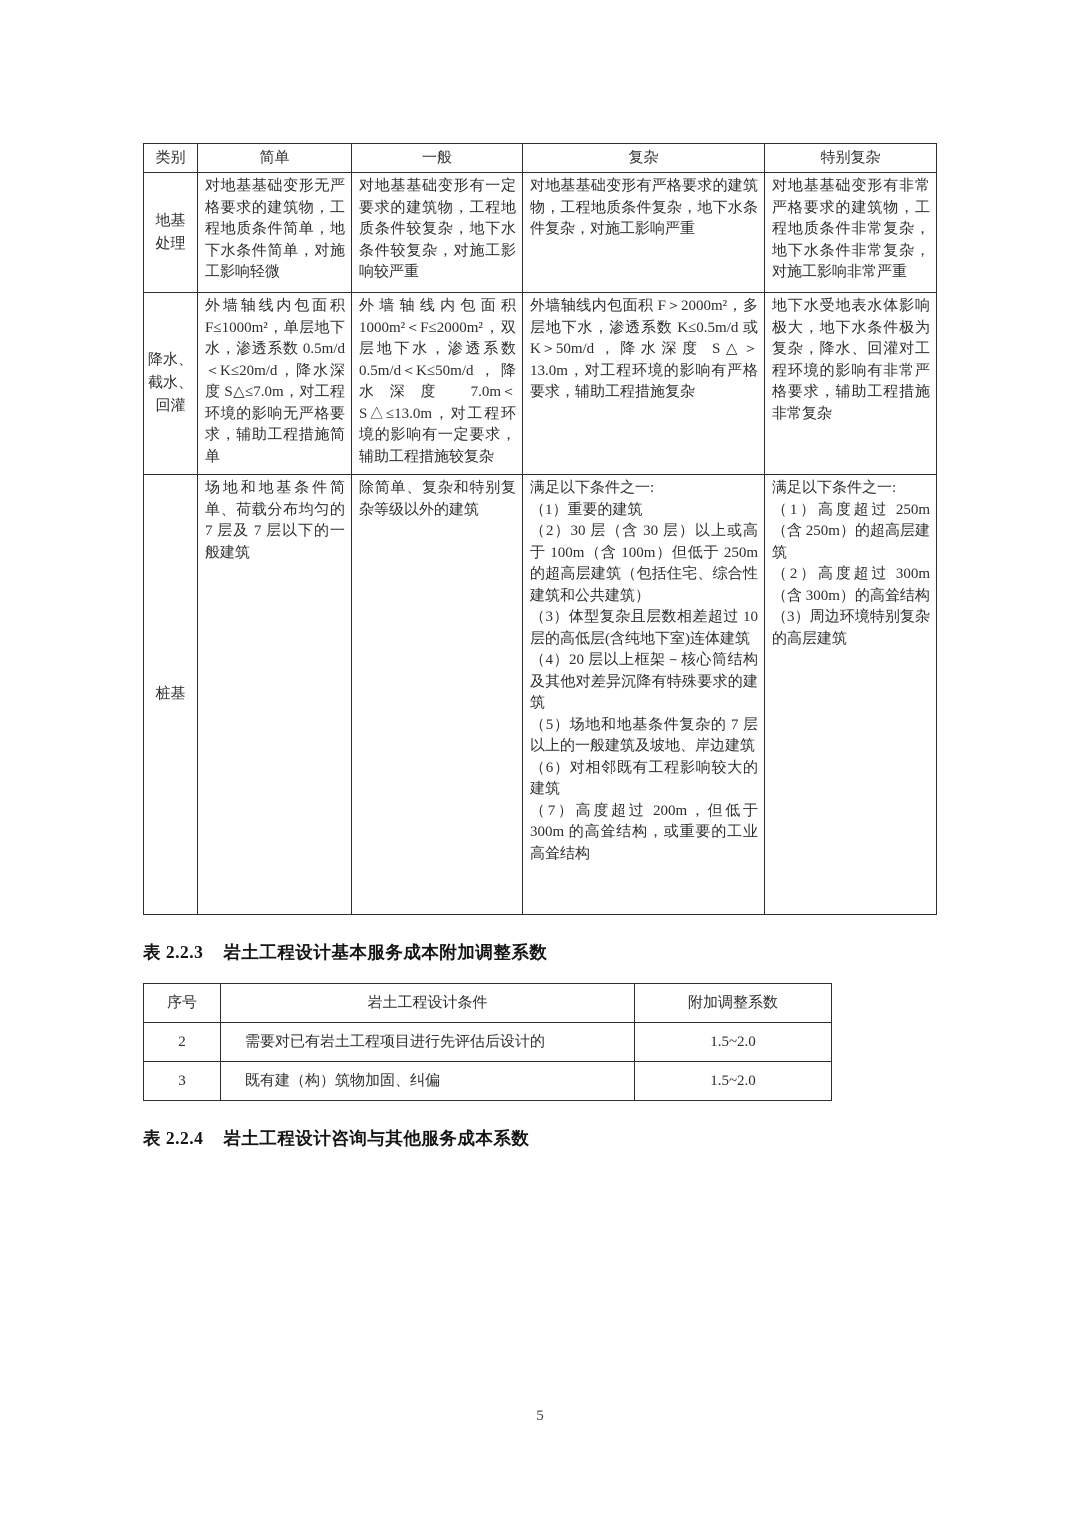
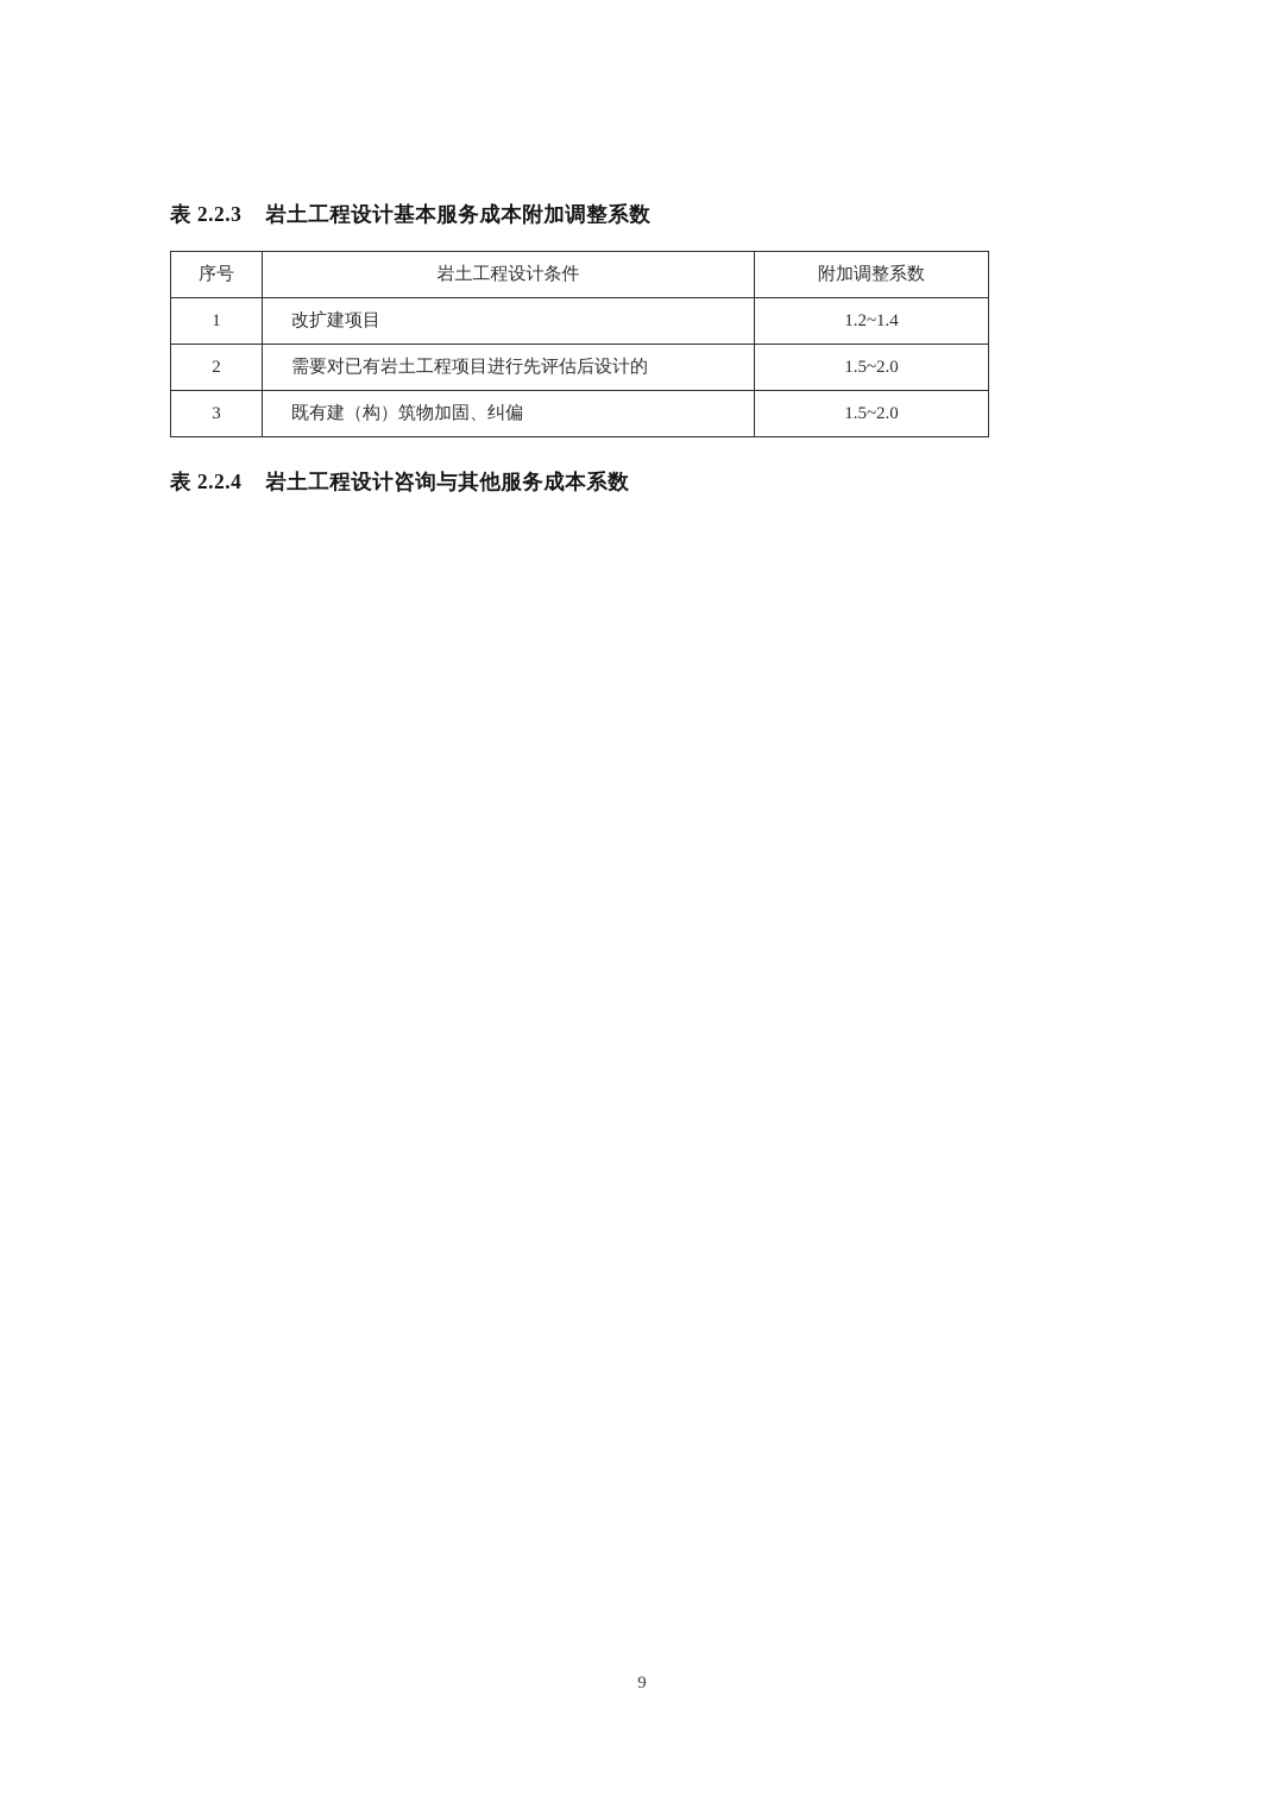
- 类别	简单	一般	复杂	特别复杂
- 地基 处理	对地基基础变形无严格要求的建筑物，工程地质条件简单，地下水条件简单，对施工影响轻微	对地基基础变形有一定要求的建筑物，工程地质条件较复杂，地下水条件较复杂，对施工影响较严重	对地基基础变形有严格要求的建筑物，工程地质条件复杂，地下水条件复杂，对施工影响严重	对地基基础变形有非常严格要求的建筑物，工程地质条件非常复杂，地下水条件非常复杂，对施工影响非常严重
- 降水、 截水、 回灌	外墙轴线内包面积 F≤1000m²，单层地下水，渗透系数 0.5m/d＜K≤20m/d，降水深度 S△≤7.0m，对工程环境的影响无严格要求，辅助工程措施简单	外墙轴线内包面积 1000m²＜F≤2000m²，双层地下水，渗透系数 0.5m/d＜K≤50m/d，降水深度 7.0m＜S△≤13.0m，对工程环境的影响有一定要求，辅助工程措施较复杂	外墙轴线内包面积 F＞2000m²，多层地下水，渗透系数 K≤0.5m/d 或 K＞50m/d，降水深度 S△＞13.0m，对工程环境的影响有严格要求，辅助工程措施复杂	地下水受地表水体影响极大，地下水条件极为复杂，降水、回灌对工程环境的影响有非常严格要求，辅助工程措施非常复杂
- 桩基	场地和地基条件简单、荷载分布均匀的 7 层及 7 层以下的一般建筑	除简单、复杂和特别复杂等级以外的建筑	满足以下条件之一: （1）重要的建筑 （2）30 层（含 30 层）以上或高于 100m（含 100m）但低于 250m 的超高层建筑（包括住宅、综合性建筑和公共建筑） （3）体型复杂且层数相差超过 10 层的高低层(含纯地下室)连体建筑 （4）20 层以上框架－核心筒结构及其他对差异沉降有特殊要求的建筑 （5）场地和地基条件复杂的 7 层以上的一般建筑及坡地、岸边建筑 （6）对相邻既有工程影响较大的建筑 （7）高度超过 200m，但低于 300m 的高耸结构，或重要的工业高耸结构	满足以下条件之一: （1）高度超过 250m（含 250m）的超高层建筑 （2）高度超过 300m（含 300m）的高耸结构 （3）周边环境特别复杂的高层建筑
  表 2.2.3 岩土工程设计基本服务成本附加调整系数
  序号	岩土工程设计条件	附加调整系数
+ 1	改扩建项目	1.2~1.4
  2	需要对已有岩土工程项目进行先评估后设计的	1.5~2.0
  3	既有建（构）筑物加固、纠偏	1.5~2.0
  表 2.2.4 岩土工程设计咨询与其他服务成本系数
- 5
+ 9
